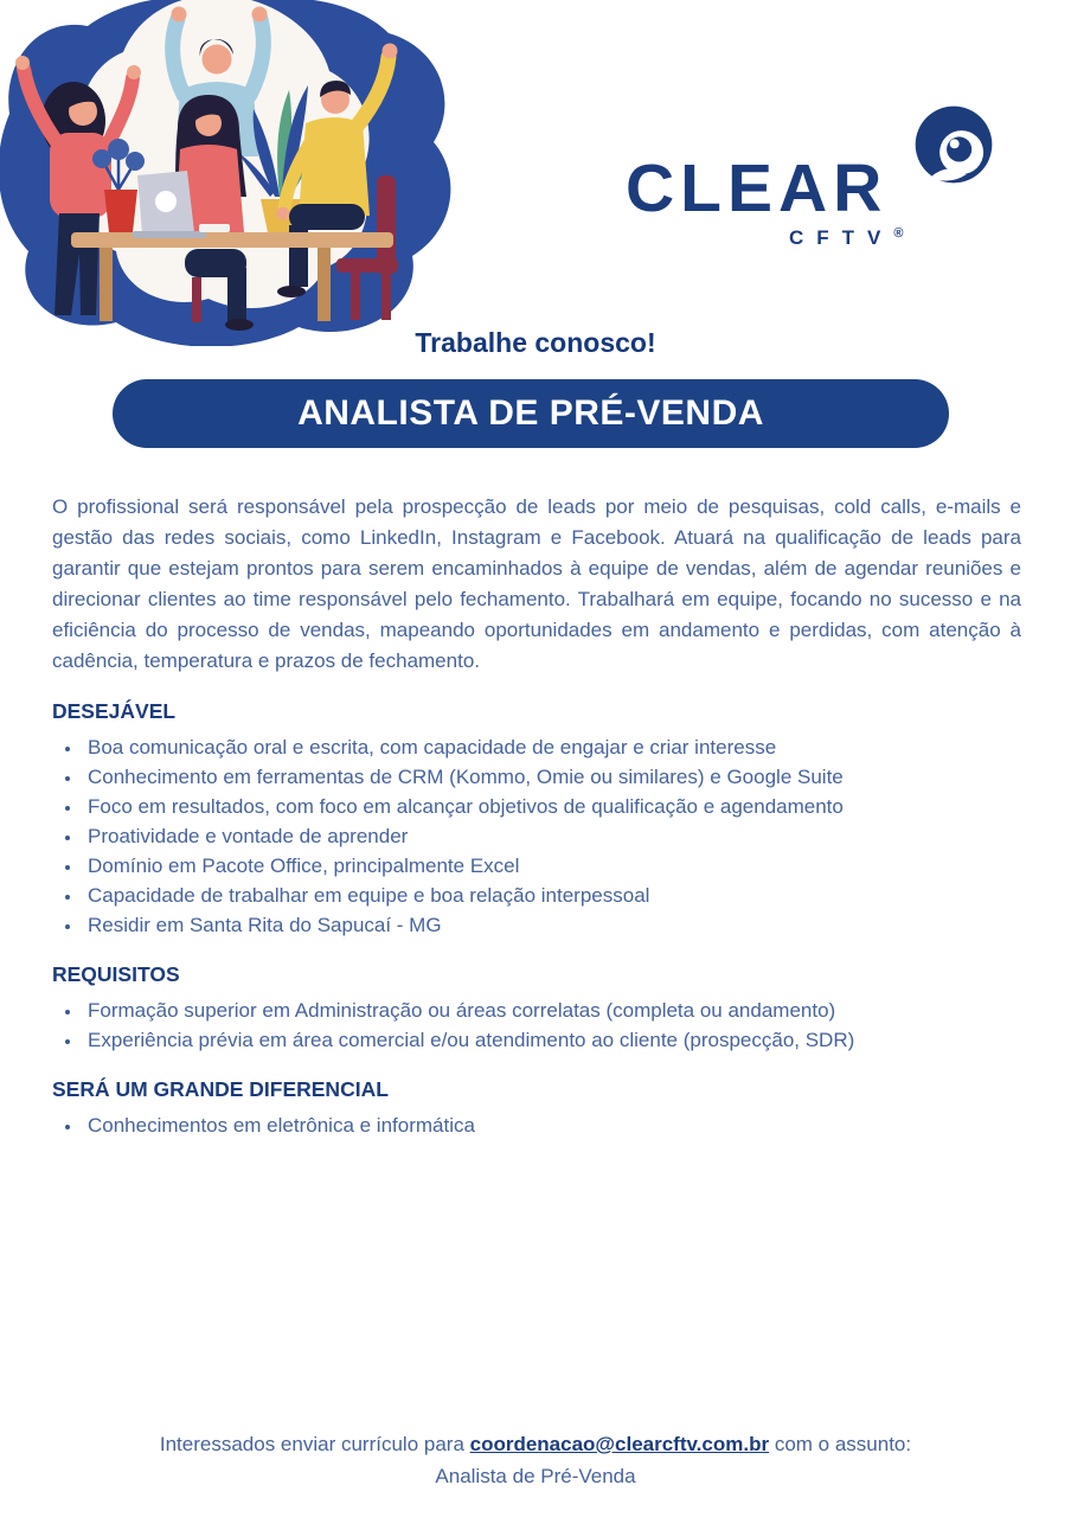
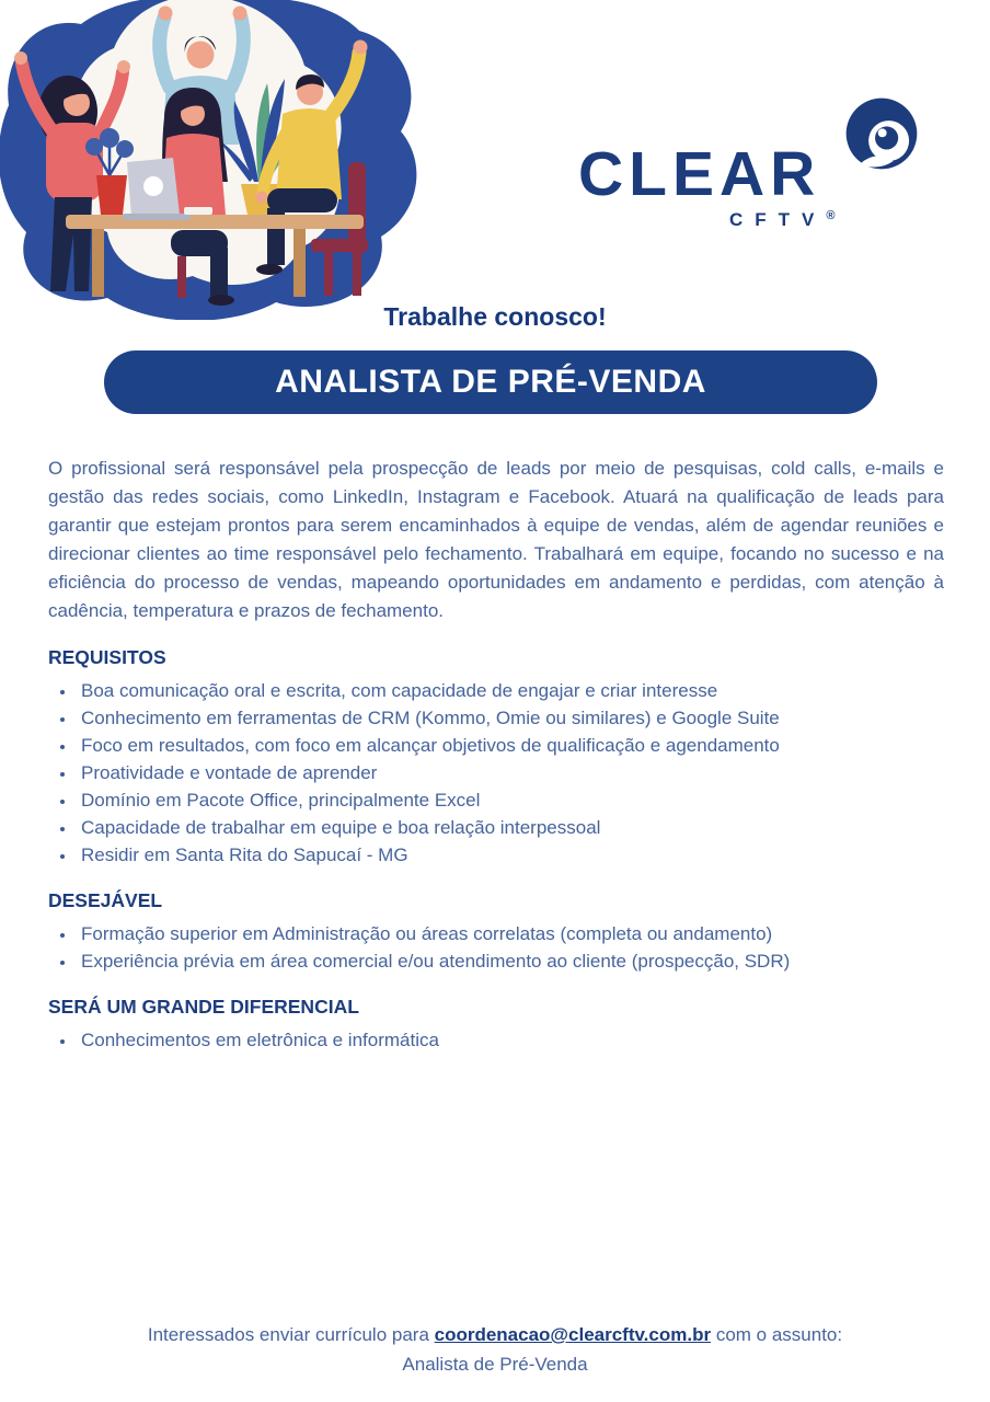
  CLEAR
  CFTV®
  Trabalhe conosco!
  ANALISTA DE PRÉ-VENDA
  O profissional será responsável pela prospecção de leads por meio de pesquisas, cold calls, e-mails e gestão das redes sociais, como LinkedIn, Instagram e Facebook. Atuará na qualificação de leads para garantir que estejam prontos para serem encaminhados à equipe de vendas, além de agendar reuniões e direcionar clientes ao time responsável pelo fechamento. Trabalhará em equipe, focando no sucesso e na eficiência do processo de vendas, mapeando oportunidades em andamento e perdidas, com atenção à cadência, temperatura e prazos de fechamento.
- DESEJÁVEL
+ REQUISITOS
  Boa comunicação oral e escrita, com capacidade de engajar e criar interesse
  Conhecimento em ferramentas de CRM (Kommo, Omie ou similares) e Google Suite
  Foco em resultados, com foco em alcançar objetivos de qualificação e agendamento
  Proatividade e vontade de aprender
  Domínio em Pacote Office, principalmente Excel
  Capacidade de trabalhar em equipe e boa relação interpessoal
  Residir em Santa Rita do Sapucaí - MG
- REQUISITOS
+ DESEJÁVEL
  Formação superior em Administração ou áreas correlatas (completa ou andamento)
  Experiência prévia em área comercial e/ou atendimento ao cliente (prospecção, SDR)
  SERÁ UM GRANDE DIFERENCIAL
  Conhecimentos em eletrônica e informática
  Interessados enviar currículo para coordenacao@clearcftv.com.br com o assunto:
  Analista de Pré-Venda
